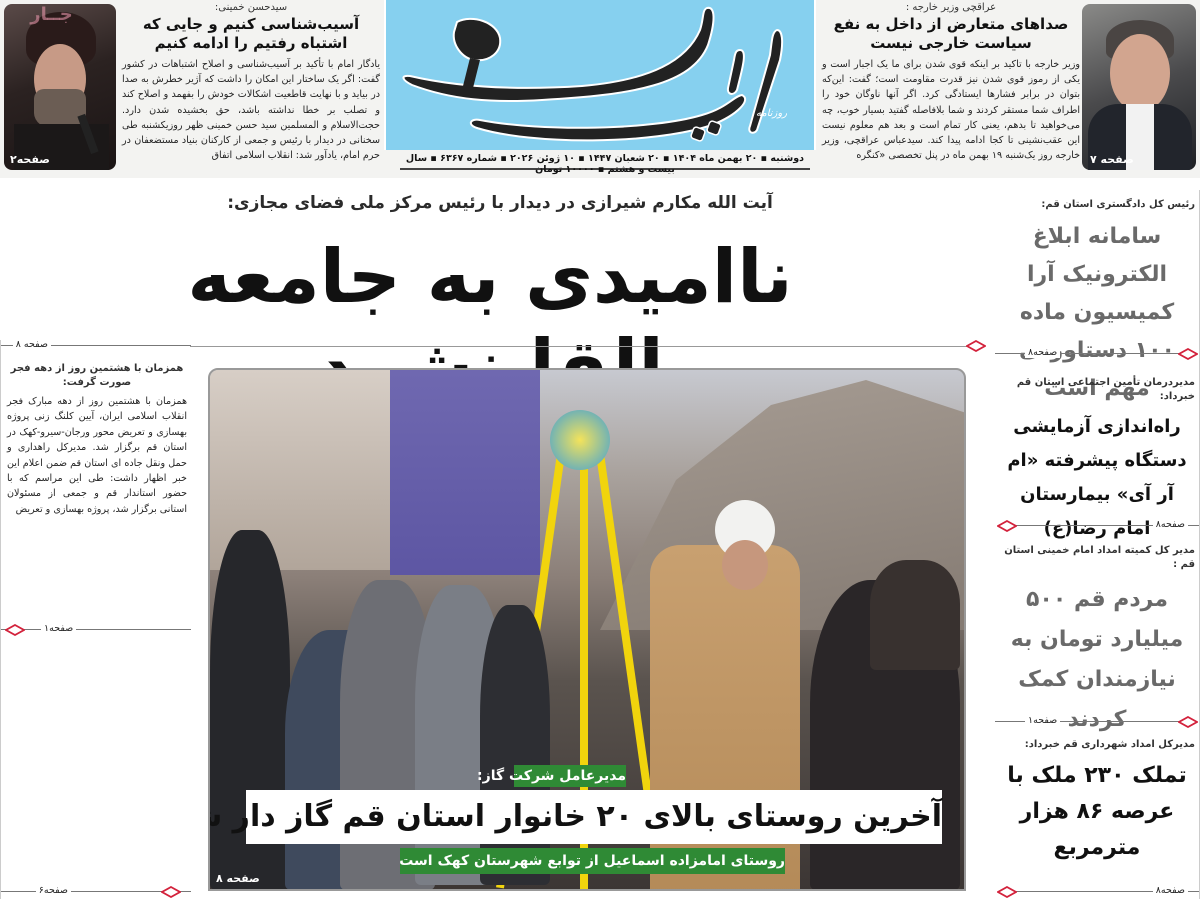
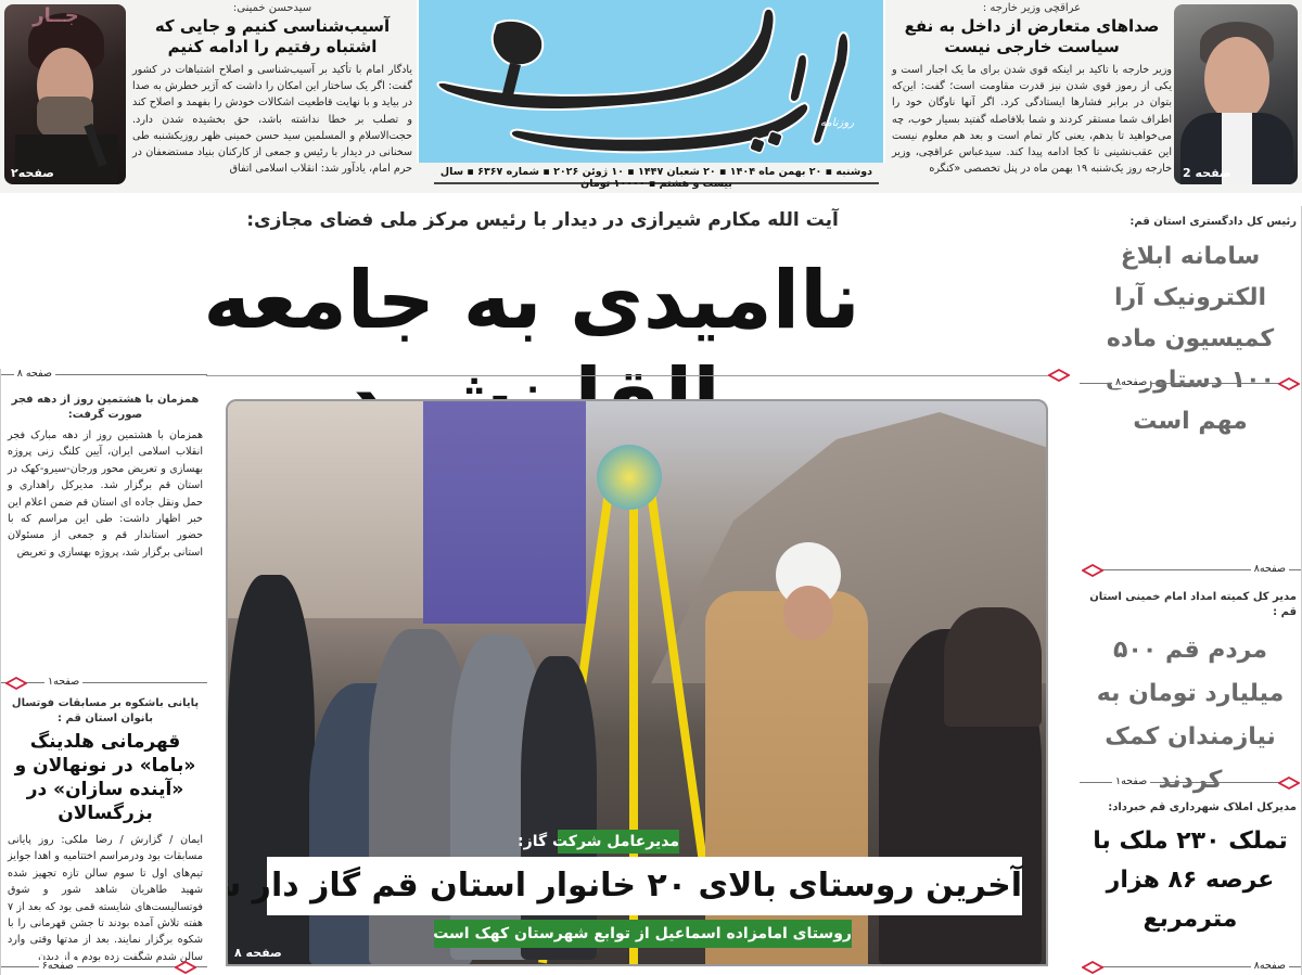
  صفحه۲
  جــار
  سیدحسن خمینی:
  آسیب‌شناسی کنیم و جایی که اشتباه رفتیم را ادامه کنیم
  یادگار امام با تأکید بر آسیب‌شناسی و اصلاح اشتباهات در کشور گفت: اگر یک ساختار این امکان را داشت که آژیر خطرش به صدا در بیاید و با نهایت قاطعیت اشکالات خودش را بفهمد و اصلاح کند و تصلب بر خطا نداشته باشد، حق بخشیده شدن دارد. حجت‌الاسلام و المسلمین سید حسن خمینی ظهر روزیکشنبه طی سخنانی در دیدار با رئیس و جمعی از کارکنان بنیاد مستضعفان در حرم امام، یادآور شد: انقلاب اسلامی اتفاق
  روزنامه
  دوشنبه ▪ ۲۰ بهمن ماه ۱۴۰۴ ▪ ۲۰ شعبان ۱۴۴۷ ▪ ۱۰ ژوئن ۲۰۲۶ ▪ شماره ۶۳۶۷ ▪ سال بیست و هشتم ▪ ۱۰۰۰۰ تومان
  عراقچی وزیر خارجه :
  صداهای متعارض از داخل به نفع سیاست خارجی نیست
  وزیر خارجه با تاکید بر اینکه قوی شدن برای ما یک اجبار است و یکی از رموز قوی شدن نیز قدرت مقاومت است؛ گفت: این‌که بتوان در برابر فشارها ایستادگی کرد. اگر آنها ناوگان خود را اطراف شما مستقر کردند و شما بلافاصله گفتید بسیار خوب، چه می‌خواهید تا بدهم، یعنی کار تمام است و بعد هم معلوم نیست این عقب‌نشینی تا کجا ادامه پیدا کند. سیدعباس عراقچی، وزیر خارجه روز یک‌شنبه ۱۹ بهمن ماه در پنل تخصصی «کنگره
- صفحه ۷
+ صفحه 2
  آیت الله مکارم شیرازی در دیدار با رئیس مرکز ملی فضای مجازی:
  ناامیدی به جامعه القا نشود
  صفحه ۸
  همزمان با هشتمین روز از دهه فجر صورت گرفت:
  همزمان با هشتمین روز از دهه مبارک فجر انقلاب اسلامی ایران، آیین کلنگ زنی پروژه بهسازی و تعریض محور ورجان-سیرو-کهک در استان قم برگزار شد. مدیرکل راهداری و حمل ونقل جاده ای استان قم ضمن اعلام این خبر اظهار داشت: طی این مراسم که با حضور استاندار قم و جمعی از مسئولان استانی برگزار شد، پروژه بهسازی و تعریض
  صفحه۱
+ پایانی باشکوه بر مسابقات فوتسال بانوان استان قم :
+ قهرمانی هلدینگ «باما» در نونهالان و «آینده سازان» در بزرگسالان
+ ایمان / گزارش / رضا ملکی: روز پایانی مسابقات بود ودرمراسم اختتامیه و اهدا جوایز تیم‌های اول تا سوم سالن تازه تجهیز شده شهید طاهریان شاهد شور و شوق فوتسالیست‌های شایسته قمی بود که بعد از ۷ هفته تلاش آمده بودند تا جشن قهرمانی را با شکوه برگزار نمایند. بعد از مدتها وقتی وارد سالن شدم شگفت زده بودم و از دیدن
  صفحه۶
  مدیرعامل شرکت گاز:
  آخرین روستای بالای ۲۰ خانوار استان قم گاز دار
  روستای امامزاده اسماعیل از توابع شهرستان کهک است
  صفحه ۸
  رئیس کل دادگستری استان قم:
  سامانه ابلاغ الکترونیک آرا کمیسیون ماده ۱۰۰ دستاو مهم است
  صفحه۸
- مدیردرمان تأمین اجتماعی استان قم خبرداد:
- راهاندازی آزمایشی دستگاه پیشرفته «ام آر آی» بیمارستان امام رضا(ع)
  صفحه۸
  مدیر کل کمیته امداد امام خمینی استان قم :
  مردم قم ۵۰۰ میلیارد تومان به نیازمندان کمک کردند
  صفحه۱
- مدیرکل امداد شهرداری قم خبرداد:
+ مدیرکل املاک شهرداری قم خبرداد:
  تملک ۲۳۰ ملک با عرصه ۸۶ هزار مترمربع
  صفحه۸
